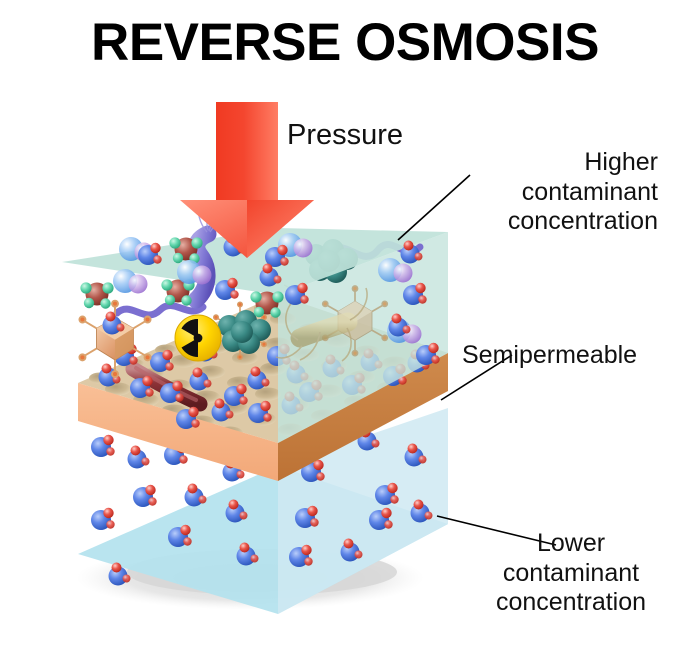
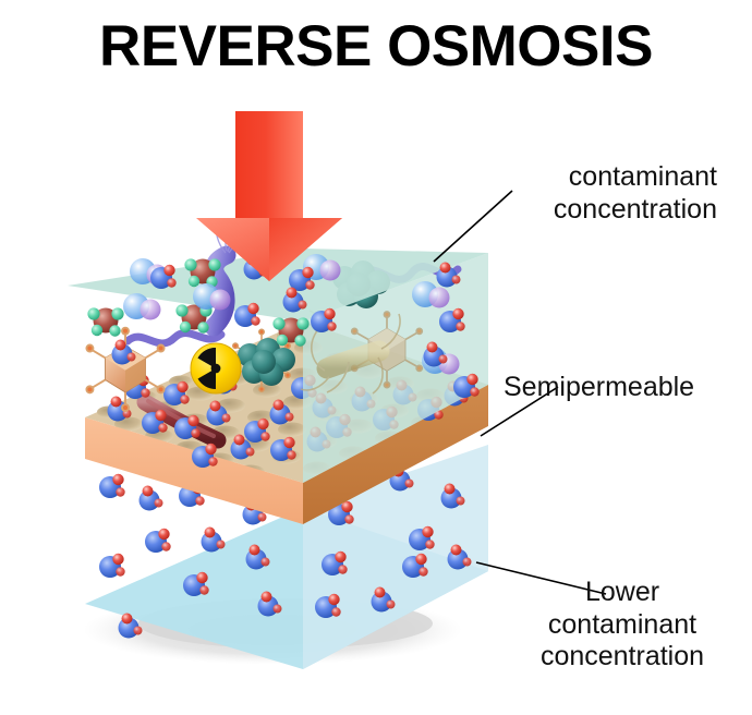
  REVERSE OSMOSIS
- Pressure
- Higher
  contaminant
  concentration
  Semipermeable
  Lower
  contaminant
  concentration
